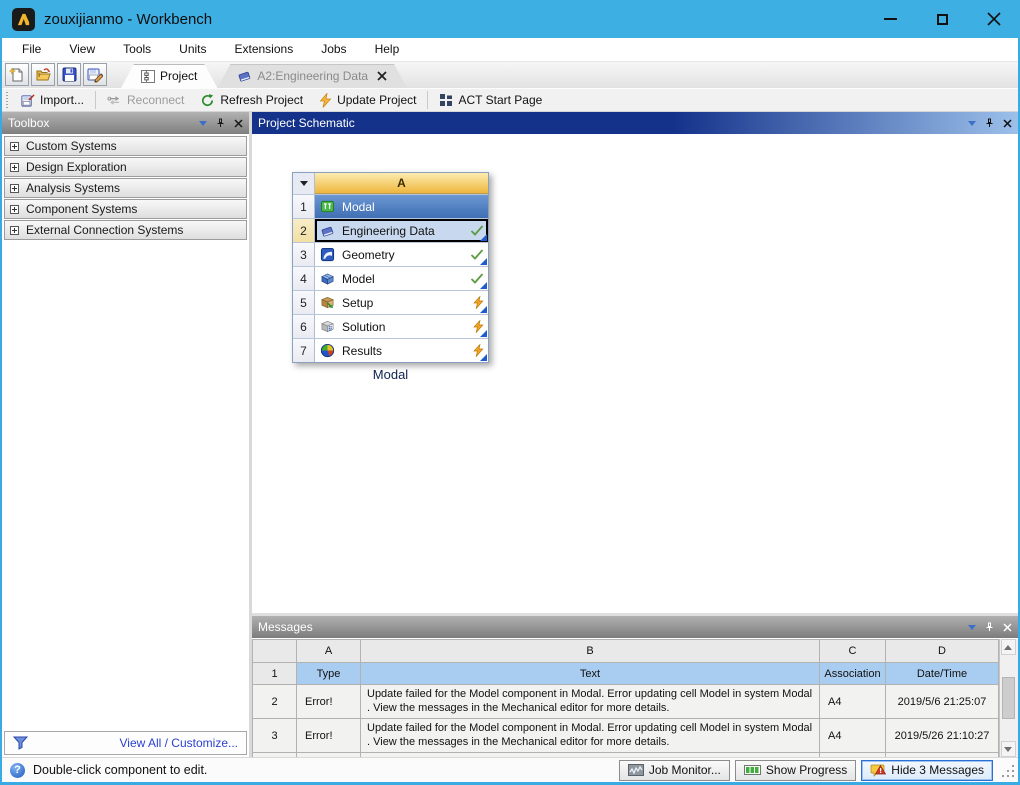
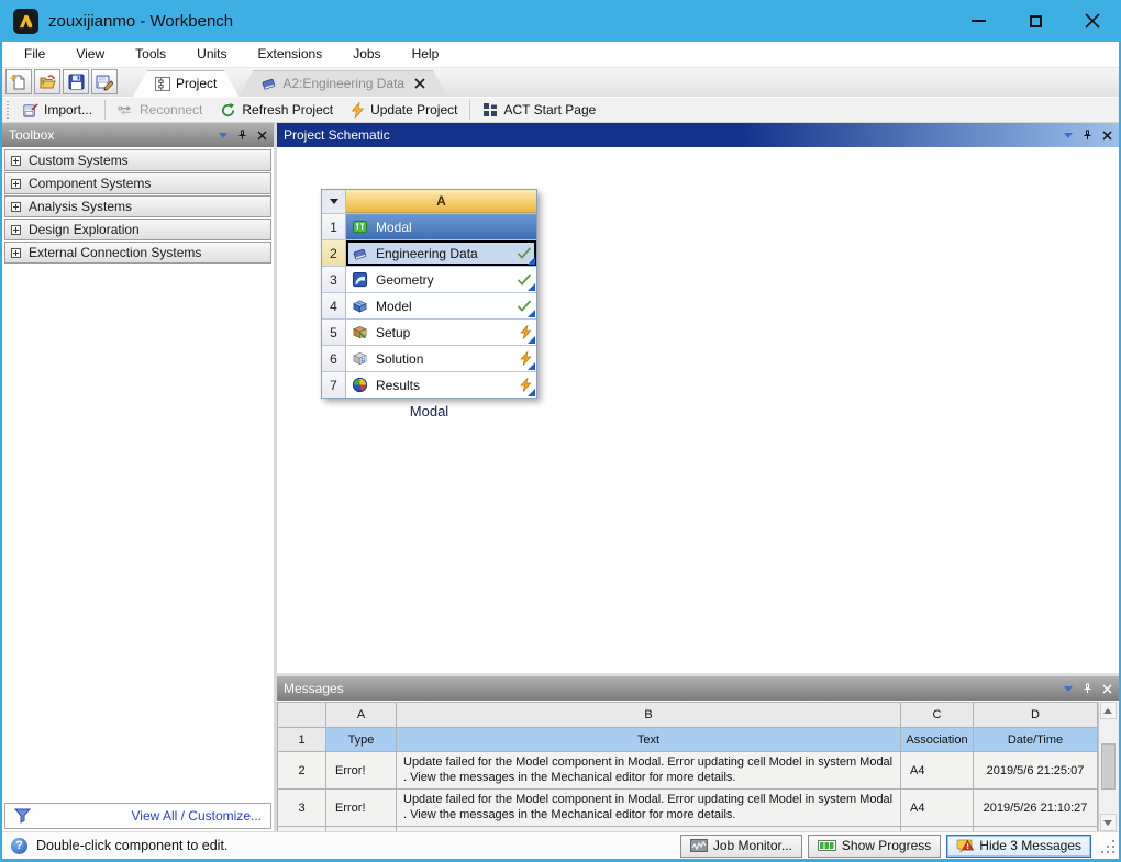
  zouxijianmo - Workbench
  File
  View
  Tools
  Units
  Extensions
  Jobs
  Help
  Project
  A2:Engineering Data
  Import...
  Reconnect
  Refresh Project
  Update Project
  ACT Start Page
  Toolbox
  Custom Systems
- Design Exploration
+ Component Systems
  Analysis Systems
- Component Systems
+ Design Exploration
  External Connection Systems
  View All / Customize...
  Project Schematic
  A
  1
  Modal
  2
  Engineering Data
  3
  Geometry
  4
  Model
  5
  Setup
  6
  Solution
  7
  Results
  Modal
  Messages
  	A	B	C	D
  1	Type	Text	Association	Date/Time
  2	Error!	Update failed for the Model component in Modal. Error updating cell Model in system Modal . View the messages in the Mechanical editor for more details.	A4	2019/5/6 21:25:07
  3	Error!	Update failed for the Model component in Modal. Error updating cell Model in system Modal . View the messages in the Mechanical editor for more details.	A4	2019/5/26 21:10:27
  ?
  Double-click component to edit.
  Job Monitor...
  Show Progress
  Hide 3 Messages
